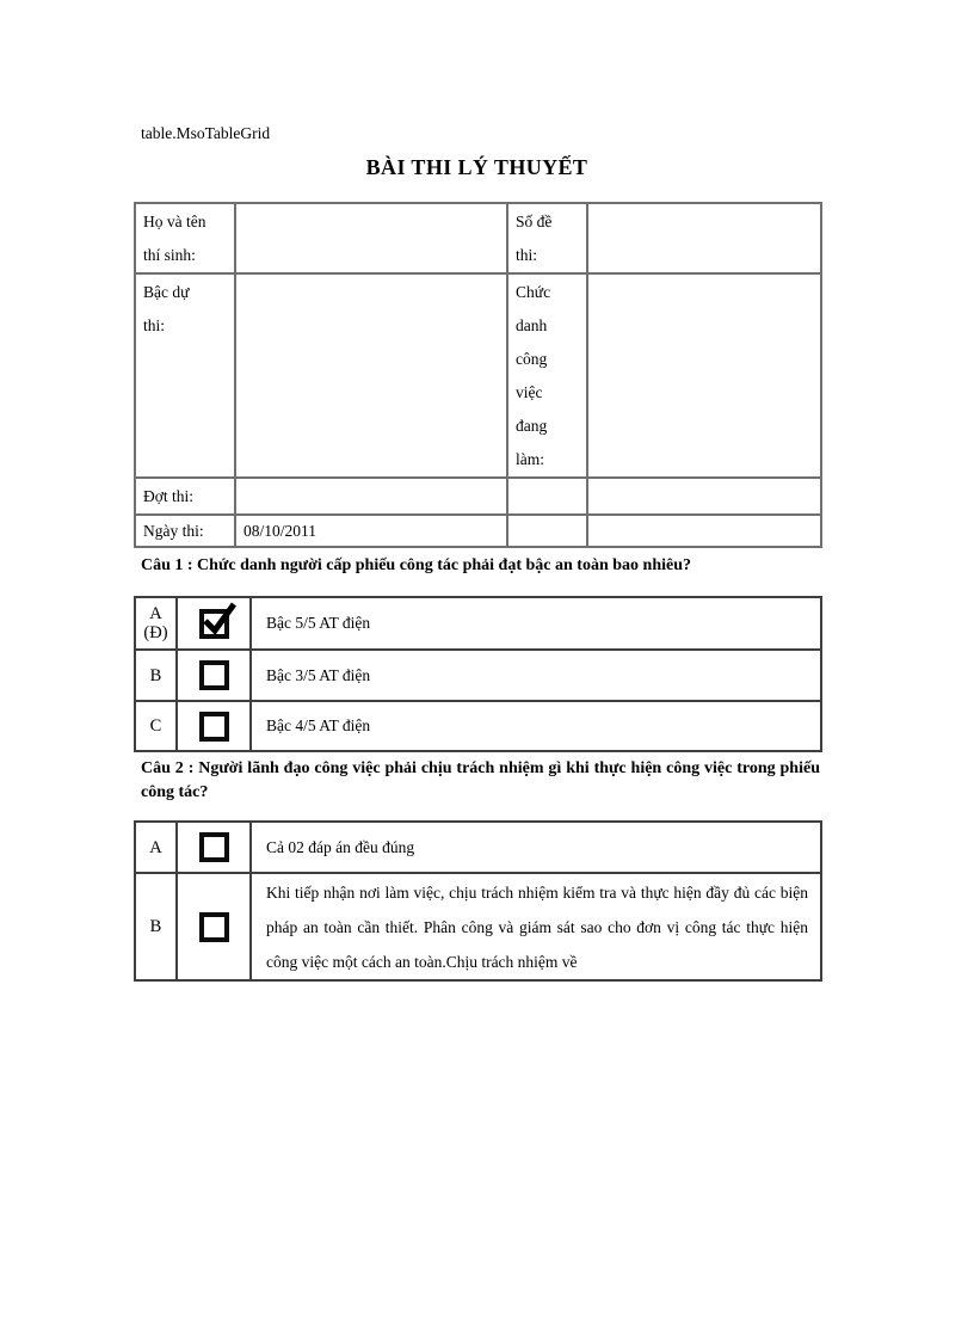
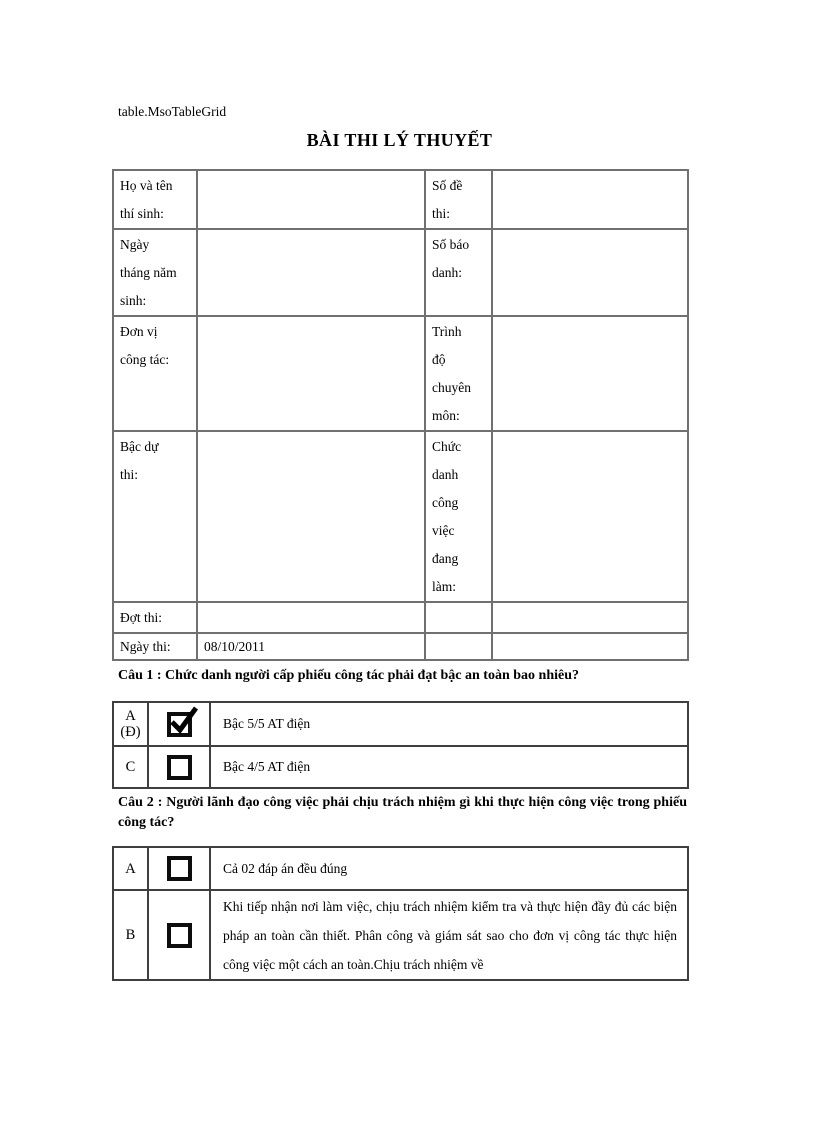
  table.MsoTableGrid
  BÀI THI LÝ THUYẾT
  Họ và tên thí sinh:		Số đề thi:
+ Ngày tháng năm sinh:		Số báo danh:
+ Đơn vị công tác:		Trình độ chuyên môn:
  Bậc dự thi:		Chức danh công việc đang làm:
  Đợt thi:
  Ngày thi:	08/10/2011
  Câu 1 : Chức danh người cấp phiếu công tác phải đạt bậc an toàn bao nhiêu?
  A (Đ)		Bậc 5/5 AT điện
- B		Bậc 3/5 AT điện
  C		Bậc 4/5 AT điện
  Câu 2 : Người lãnh đạo công việc phải chịu trách nhiệm gì khi thực hiện công việc trong phiếu công tác?
  A		Cả 02 đáp án đều đúng
  B		Khi tiếp nhận nơi làm việc, chịu trách nhiệm kiểm tra và thực hiện đầy đủ các biện pháp an toàn cần thiết. Phân công và giám sát sao cho đơn vị công tác thực hiện công việc một cách an toàn.Chịu trách nhiệm về
